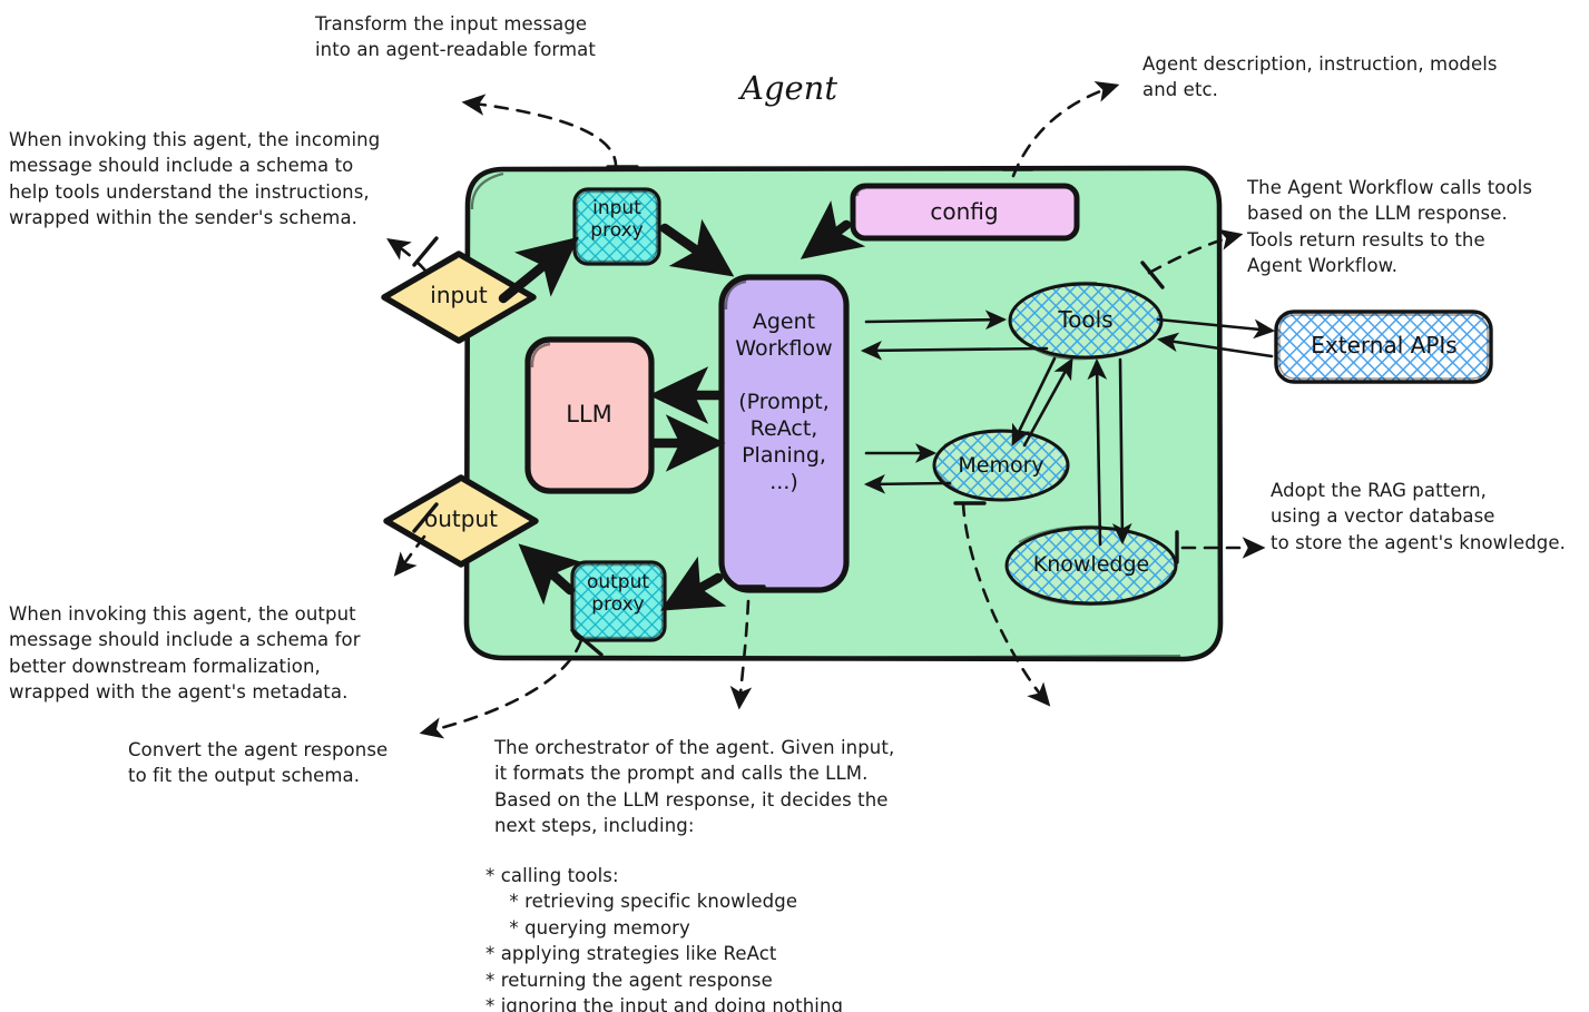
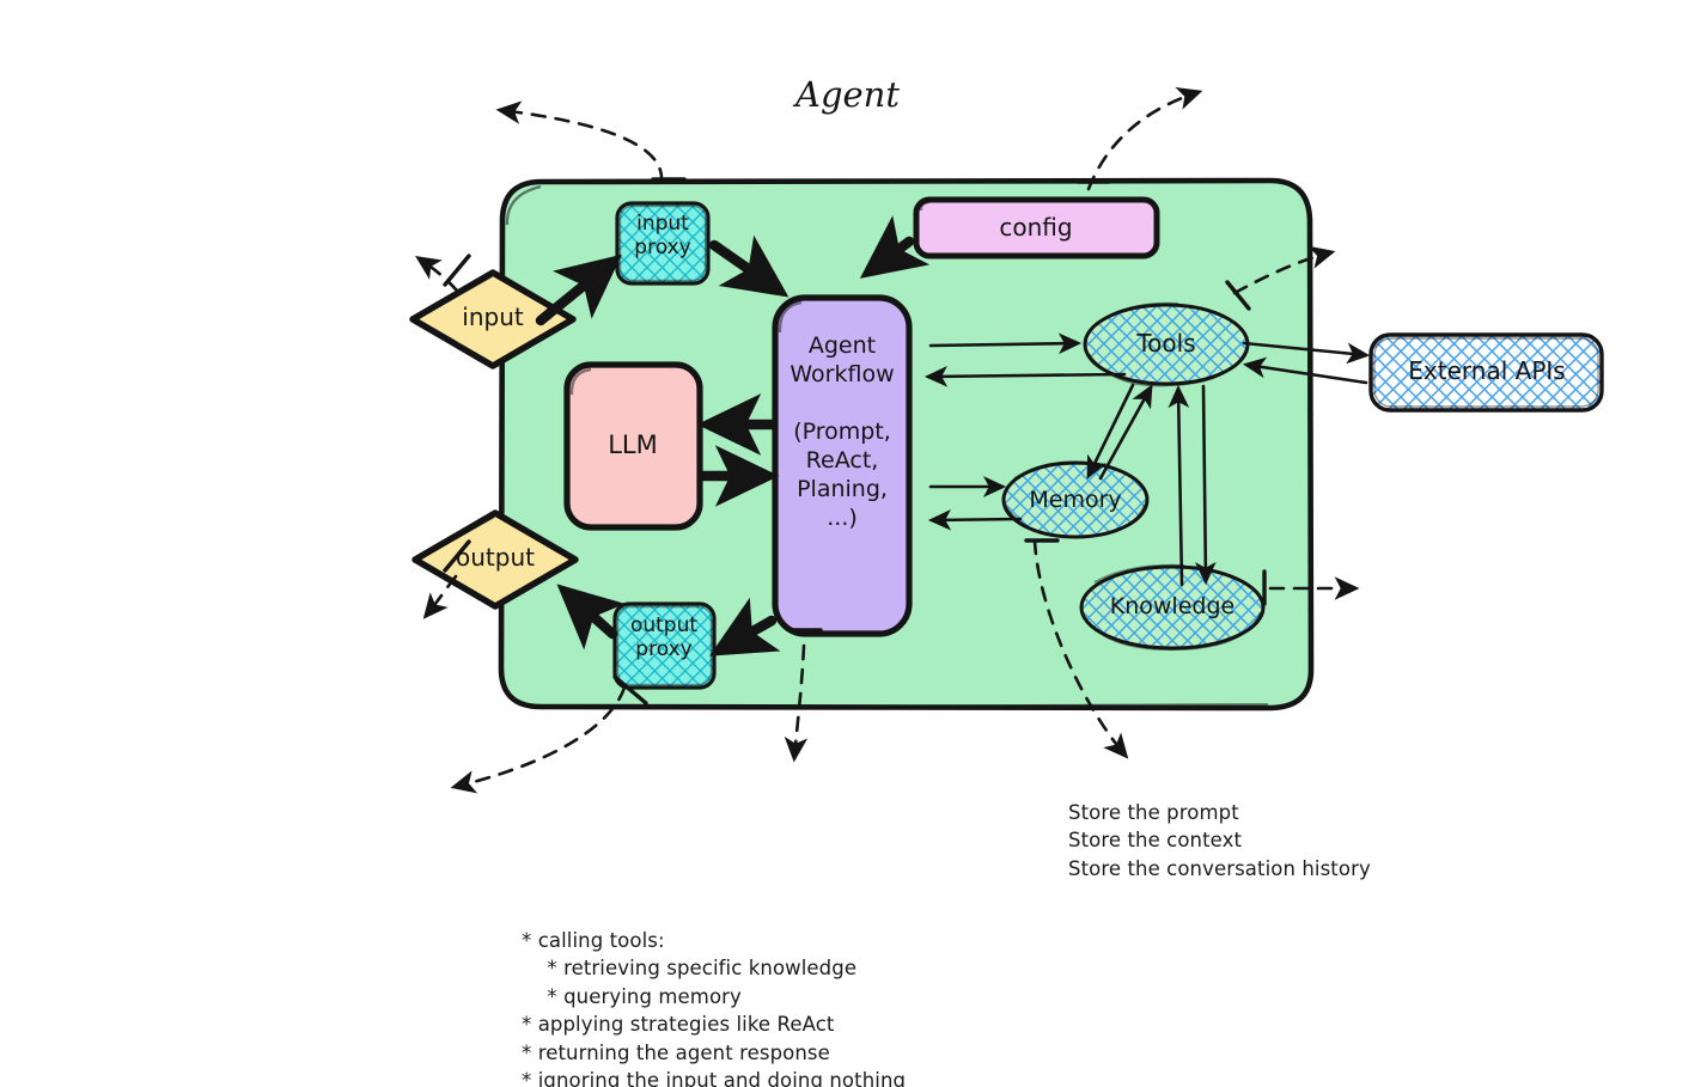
  Agent
  input
  output
  input
  proxy
  output
  proxy
  config
  LLM
  Agent
  Workflow
  (Prompt,
  ReAct,
  Planing,
  ...)
  Tools
  Memory
  Knowledge
  External APIs
- Transform the input message
- into an agent-readable format
- When invoking this agent, the incoming
- message should include a schema to
- help tools understand the instructions,
- wrapped within the sender's schema.
- Agent description, instruction, models
- and etc.
- The Agent Workflow calls tools
- based on the LLM response.
- Tools return results to the
- Agent Workflow.
- Adopt the RAG pattern,
- using a vector database
- to store the agent's knowledge.
- When invoking this agent, the output
- message should include a schema for
- better downstream formalization,
- wrapped with the agent's metadata.
- Convert the agent response
- to fit the output schema.
- The orchestrator of the agent. Given input,
- it formats the prompt and calls the LLM.
- Based on the LLM response, it decides the
- next steps, including:
  * calling tools:
  * retrieving specific knowledge
  * querying memory
  * applying strategies like ReAct
  * returning the agent response
  * ignoring the input and doing nothing
+ Store the prompt
+ Store the context
+ Store the conversation history
